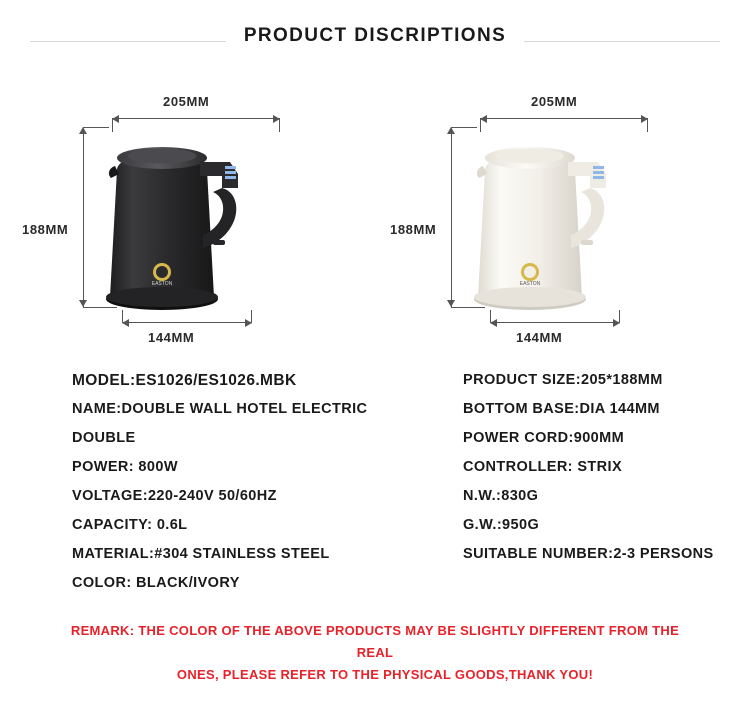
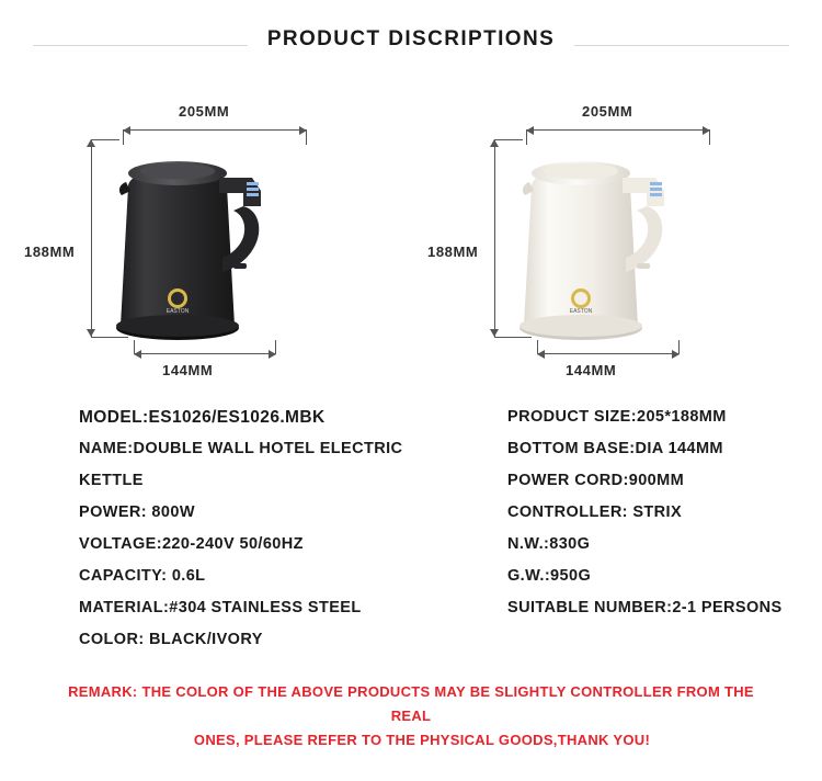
  PRODUCT DISCRIPTIONS
  205MM
  188MM
  144MM
  205MM
  188MM
  144MM
  MODEL:ES1026/ES1026.MBK
- NAME:DOUBLE WALL HOTEL ELECTRIC DOUBLE
+ NAME:DOUBLE WALL HOTEL ELECTRIC KETTLE
  POWER: 800W
  VOLTAGE:220-240V 50/60HZ
  CAPACITY: 0.6L
  MATERIAL:#304 STAINLESS STEEL
  COLOR: BLACK/IVORY
  PRODUCT SIZE:205*188MM
  BOTTOM BASE:DIA 144MM
  POWER CORD:900MM
  CONTROLLER: STRIX
  N.W.:830G
  G.W.:950G
- SUITABLE NUMBER:2-3 PERSONS
+ SUITABLE NUMBER:2-1 PERSONS
- REMARK: THE COLOR OF THE ABOVE PRODUCTS MAY BE SLIGHTLY DIFFERENT FROM THE REAL
+ REMARK: THE COLOR OF THE ABOVE PRODUCTS MAY BE SLIGHTLY CONTROLLER FROM THE REAL
  ONES, PLEASE REFER TO THE PHYSICAL GOODS,THANK YOU!
